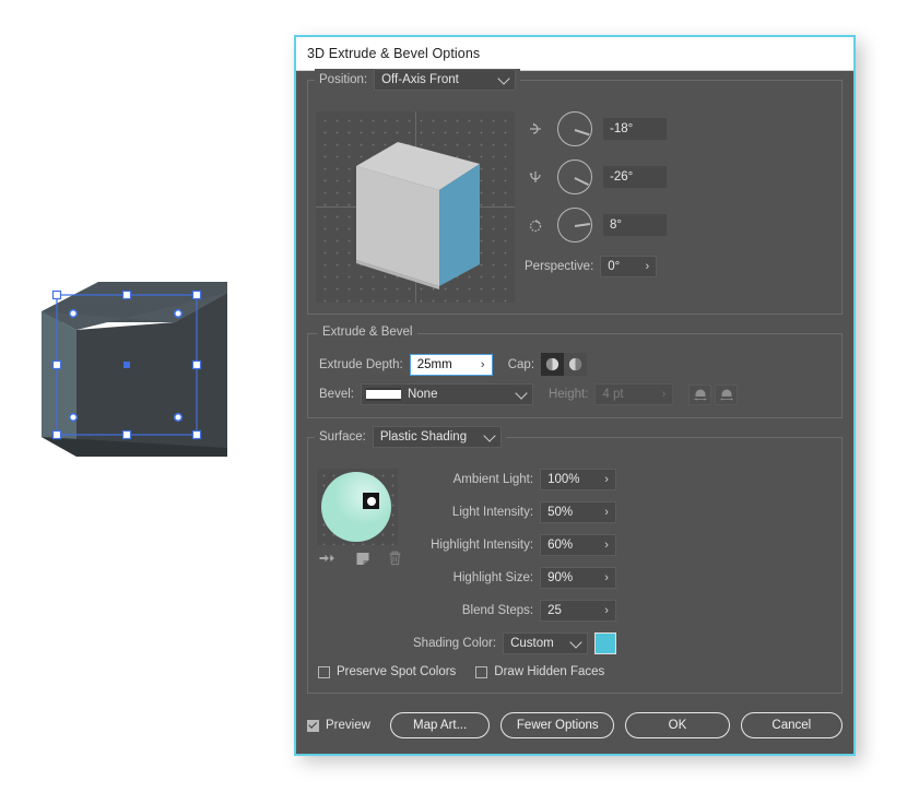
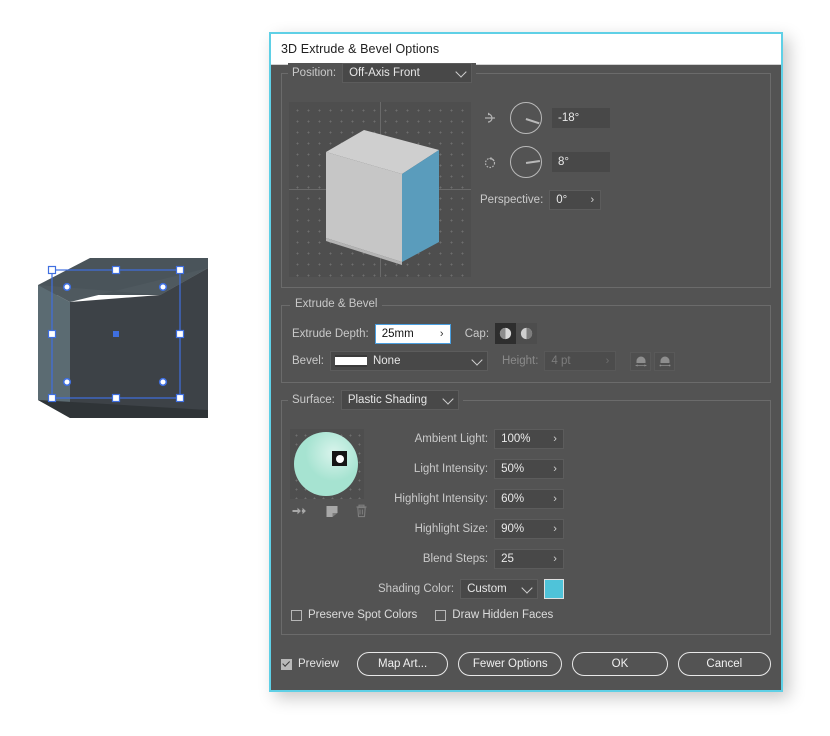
  3D Extrude & Bevel Options
  Position:
  Off-Axis Front
  -18°
- -26°
  8°
  Perspective:
  0°
  ›
  Extrude & Bevel
  Extrude Depth:
  25mm
  ›
  Cap:
  Bevel:
  None
  Height:
  4 pt
  ›
  Surface:
  Plastic Shading
  Ambient Light:
  100%
  ›
  Light Intensity:
  50%
  ›
  Highlight Intensity:
  60%
  ›
  Highlight Size:
  90%
  ›
  Blend Steps:
  25
  ›
  Shading Color:
  Custom
  Preserve Spot Colors
  Draw Hidden Faces
  Preview
  Map Art...
  Fewer Options
  OK
  Cancel
